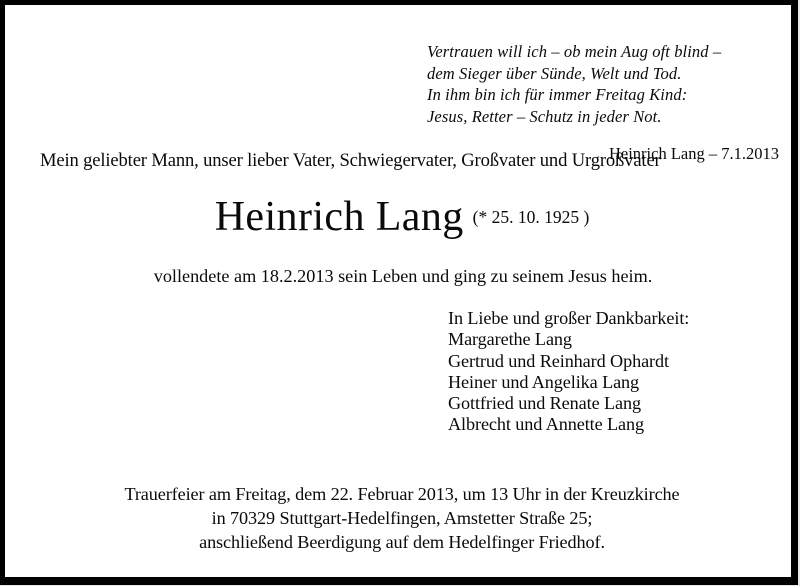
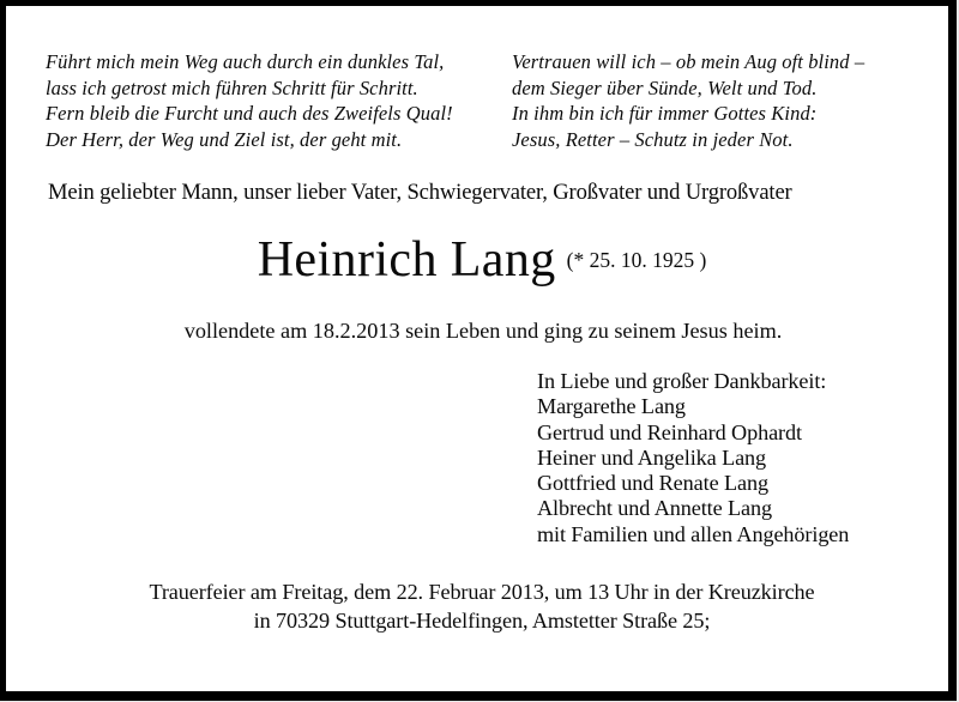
+ Führt mich mein Weg auch durch ein dunkles Tal,
+ lass ich getrost mich führen Schritt für Schritt.
+ Fern bleib die Furcht und auch des Zweifels Qual!
+ Der Herr, der Weg und Ziel ist, der geht mit.
  Vertrauen will ich – ob mein Aug oft blind –
  dem Sieger über Sünde, Welt und Tod.
- In ihm bin ich für immer Freitag Kind:
+ In ihm bin ich für immer Gottes Kind:
  Jesus, Retter – Schutz in jeder Not.
- Heinrich Lang – 7.1.2013
  Mein geliebter Mann, unser lieber Vater, Schwiegervater, Großvater und Urgroßvater
  Heinrich Lang (* 25. 10. 1925 )
  vollendete am 18.2.2013 sein Leben und ging zu seinem Jesus heim.
  In Liebe und großer Dankbarkeit:
  Margarethe Lang
  Gertrud und Reinhard Ophardt
  Heiner und Angelika Lang
  Gottfried und Renate Lang
  Albrecht und Annette Lang
+ mit Familien und allen Angehörigen
  Trauerfeier am Freitag, dem 22. Februar 2013, um 13 Uhr in der Kreuzkirche
  in 70329 Stuttgart-Hedelfingen, Amstetter Straße 25;
- anschließend Beerdigung auf dem Hedelfinger Friedhof.
